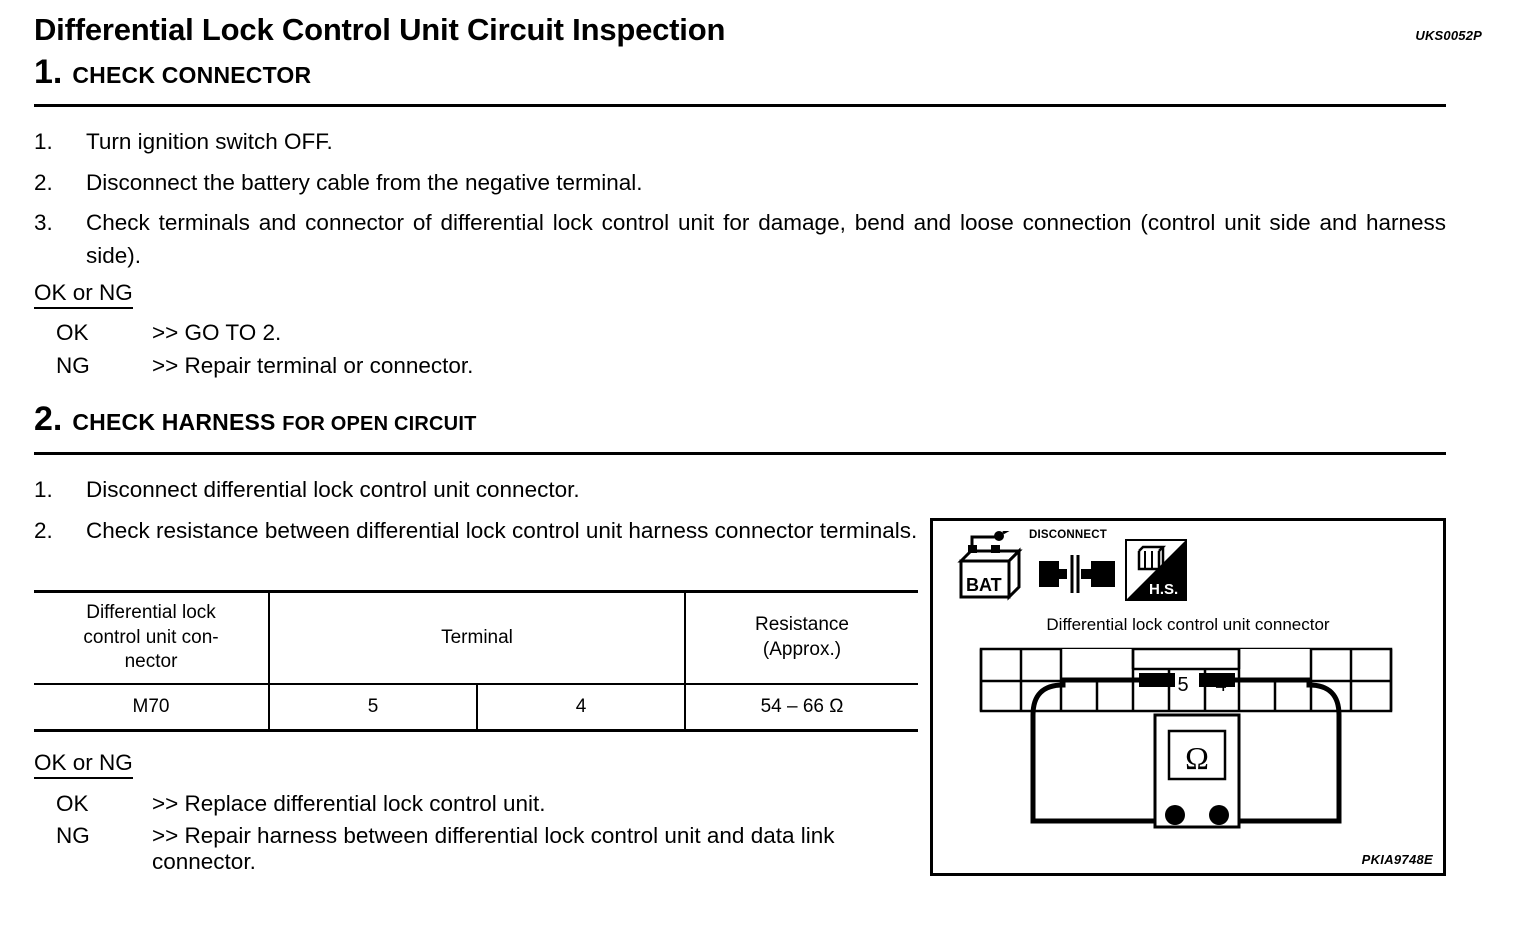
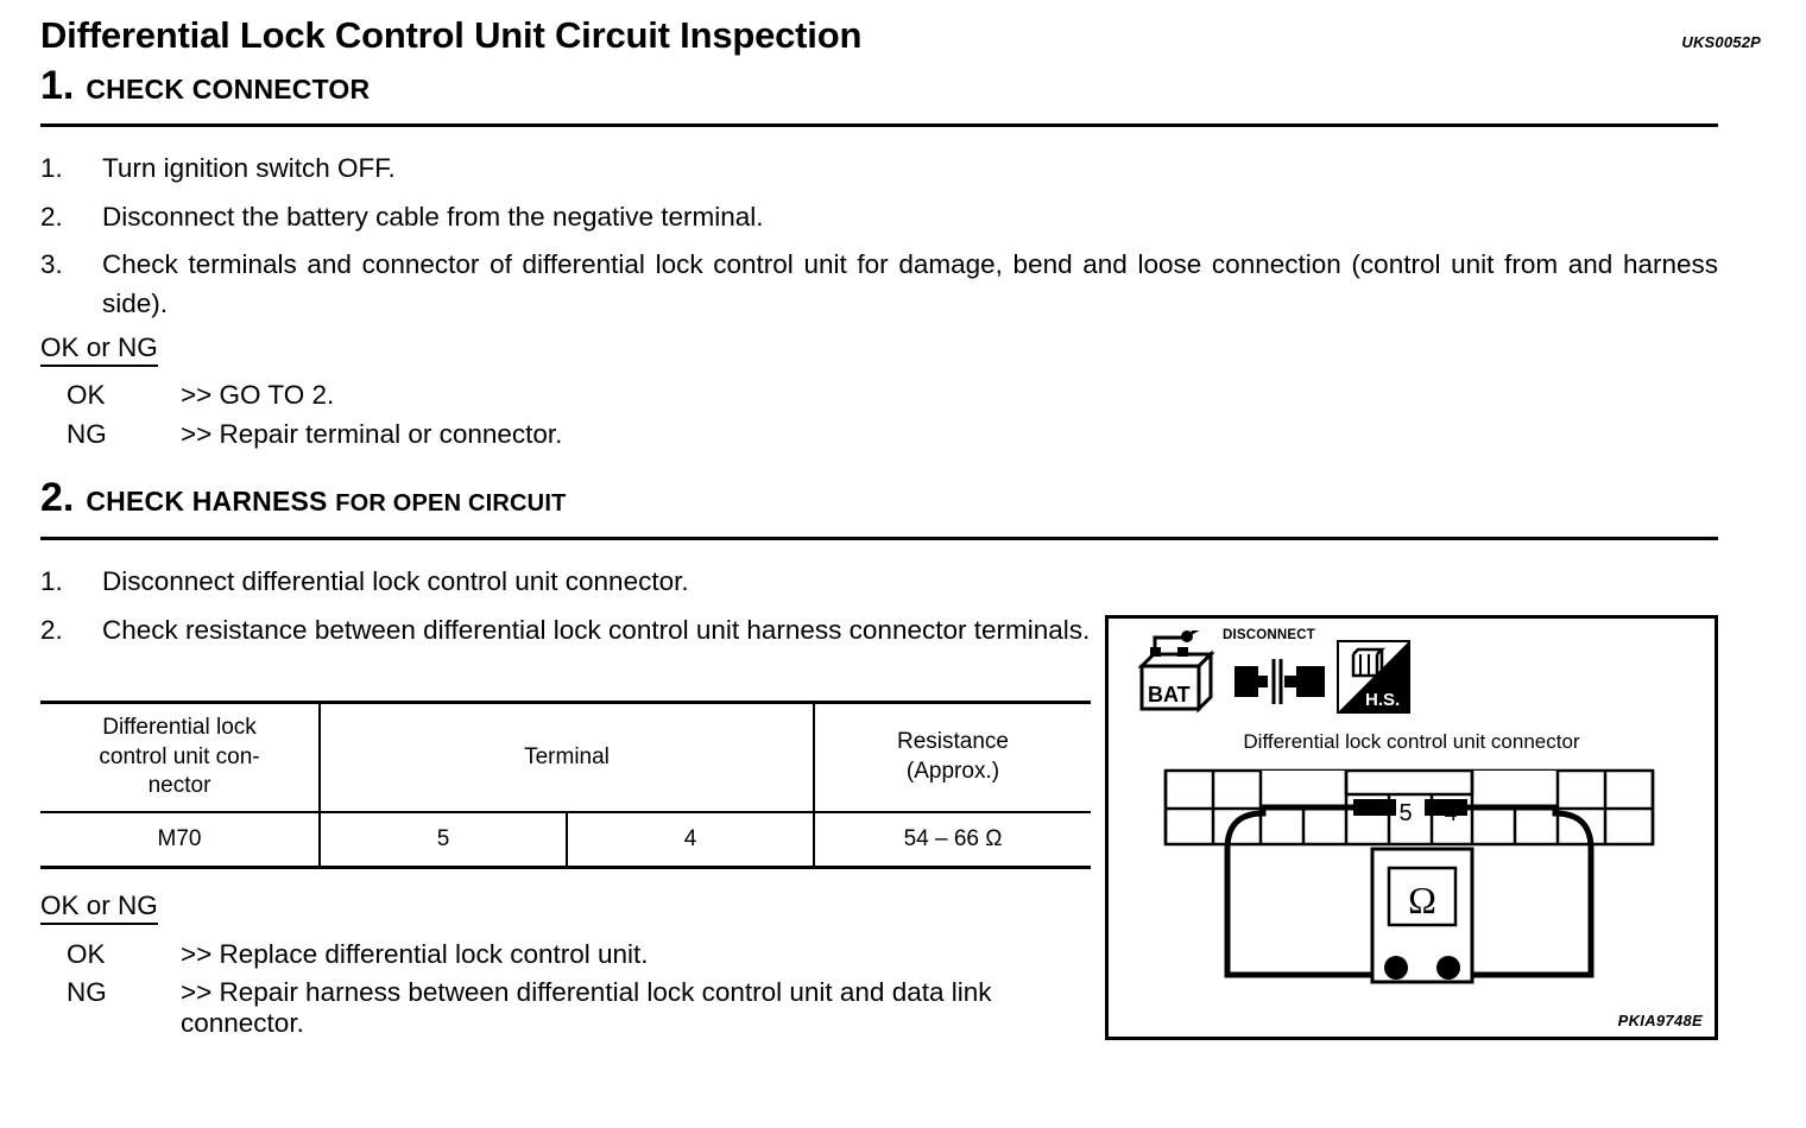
  Differential Lock Control Unit Circuit Inspection
  UKS0052P
  1.
  CHECK CONNECTOR
  1.
  Turn ignition switch OFF.
  2.
  Disconnect the battery cable from the negative terminal.
  3.
- Check terminals and connector of differential lock control unit for damage, bend and loose connection (control unit side and harness side).
+ Check terminals and connector of differential lock control unit for damage, bend and loose connection (control unit from and harness side).
  OK or NG
  OK
  >> GO TO 2.
  NG
  >> Repair terminal or connector.
  2.
  CHECK HARNESS FOR OPEN CIRCUIT
  1.
  Disconnect differential lock control unit connector.
  2.
  Check resistance between differential lock control unit harness connector terminals.
  Differential lock control unit con- nector	Terminal	Resistance (Approx.)
  M70	5	4	54 – 66 Ω
  OK or NG
  OK
  >> Replace differential lock control unit.
  NG
  >> Repair harness between differential lock control unit and data link connector.
  BAT
  H.S.
  DISCONNECT
  Differential lock control unit connector
  5
  4
  Ω
  PKIA9748E
